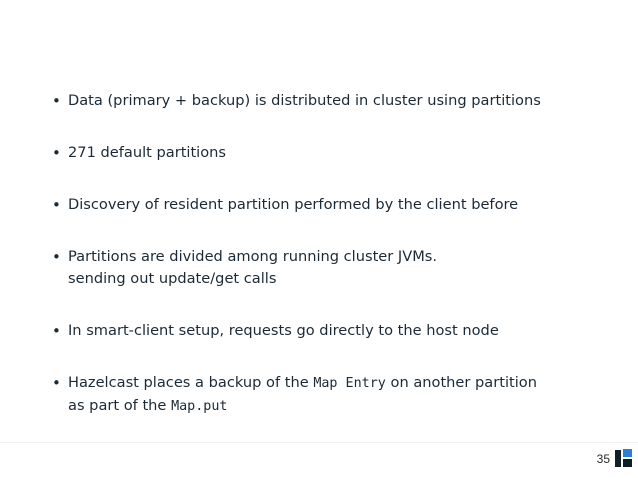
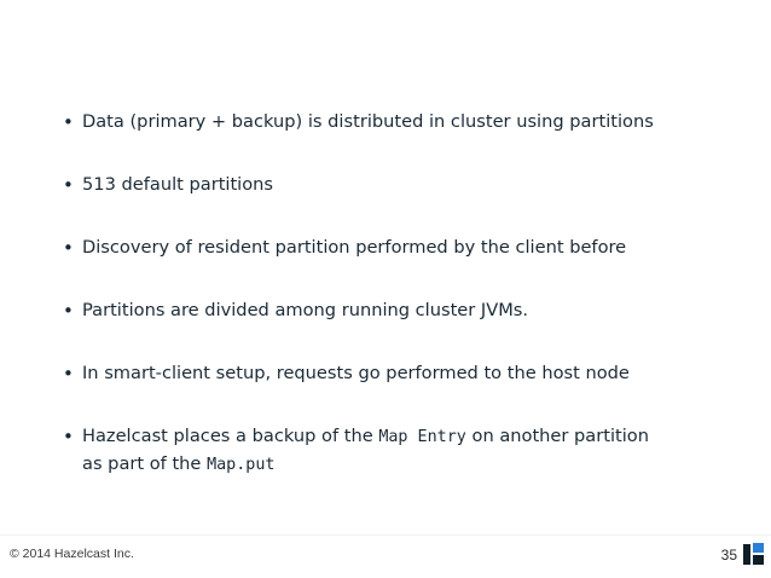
  •
  Data (primary + backup) is distributed in cluster using partitions
  •
- 271 default partitions
+ 513 default partitions
  •
  Discovery of resident partition performed by the client before
  •
  Partitions are divided among running cluster JVMs.
- sending out update/get calls
  •
- In smart-client setup, requests go directly to the host node
+ In smart-client setup, requests go performed to the host node
  •
  Hazelcast places a backup of the Map Entry on another partition
  as part of the Map.put
+ © 2014 Hazelcast Inc.
  35
